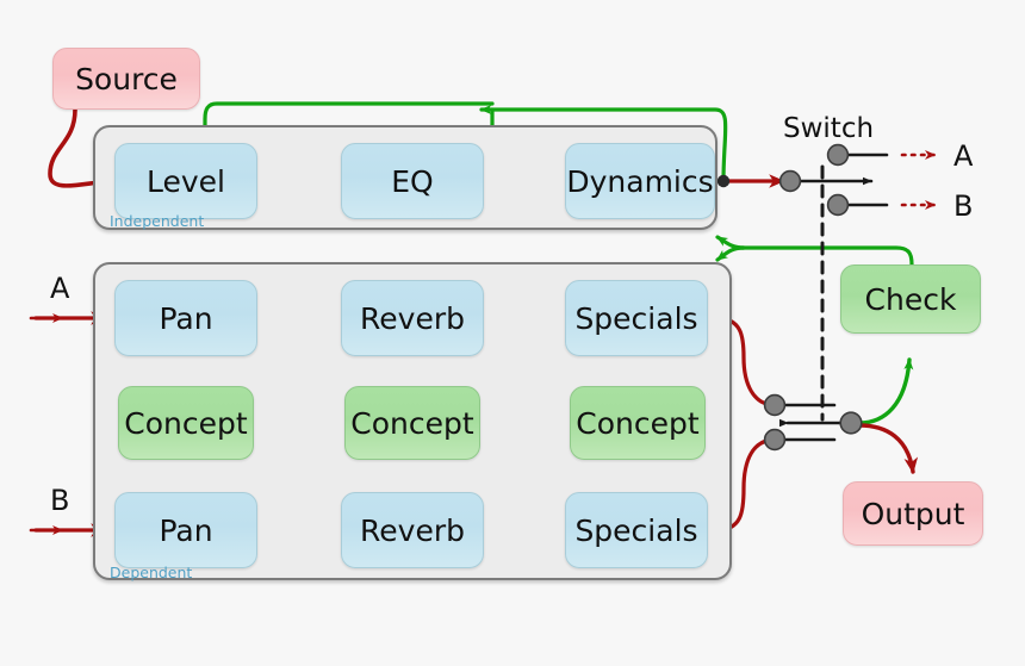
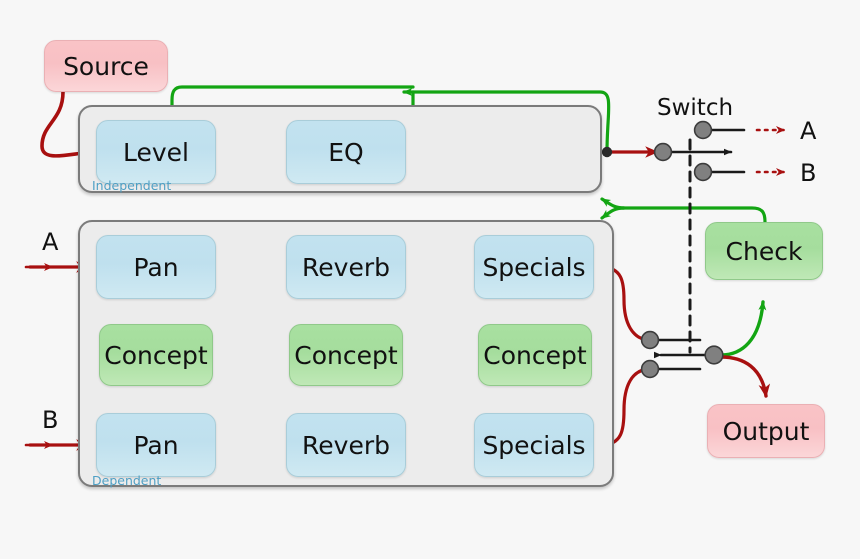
  Independent
  Dependent
  Source
  Level
  EQ
- Dynamics
  Pan
  Reverb
  Specials
  Concept
  Concept
  Concept
  Pan
  Reverb
  Specials
  Check
  Output
  Switch
  A
  B
  A
  B
